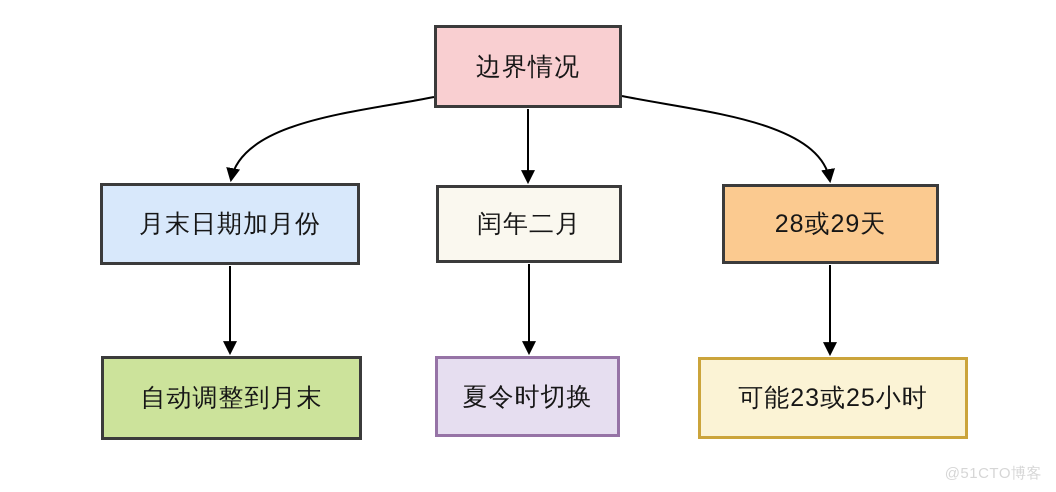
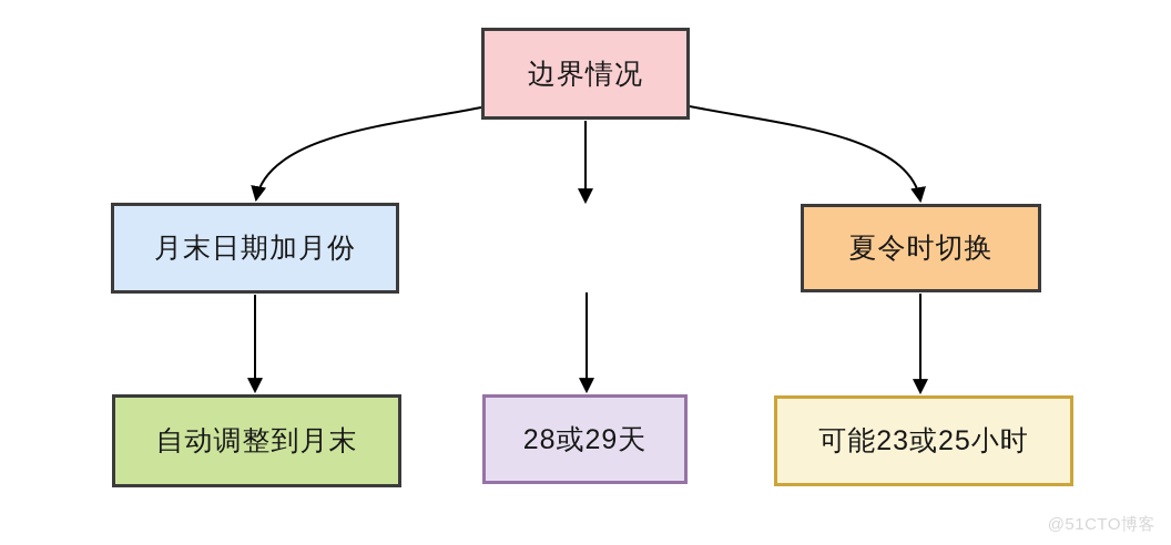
  边界情况
  月末日期加月份
- 闰年二月
- 28或29天
+ 夏令时切换
  自动调整到月末
- 夏令时切换
+ 28或29天
  可能23或25小时
  @51CTO博客
